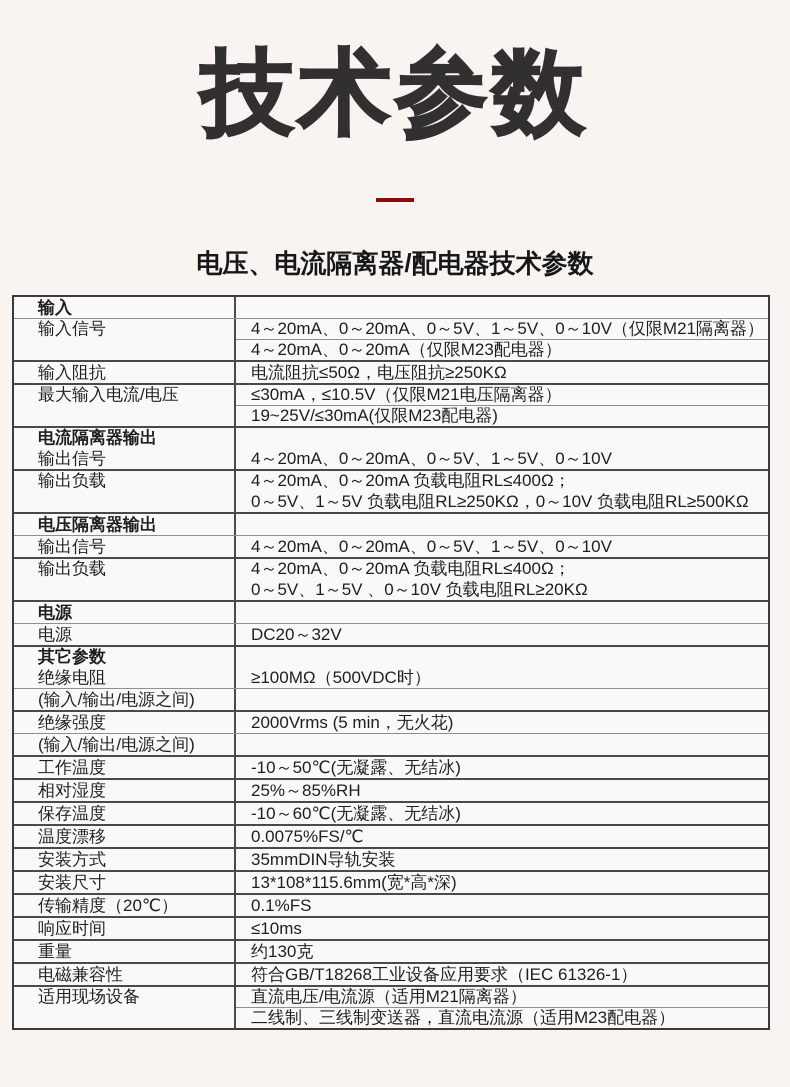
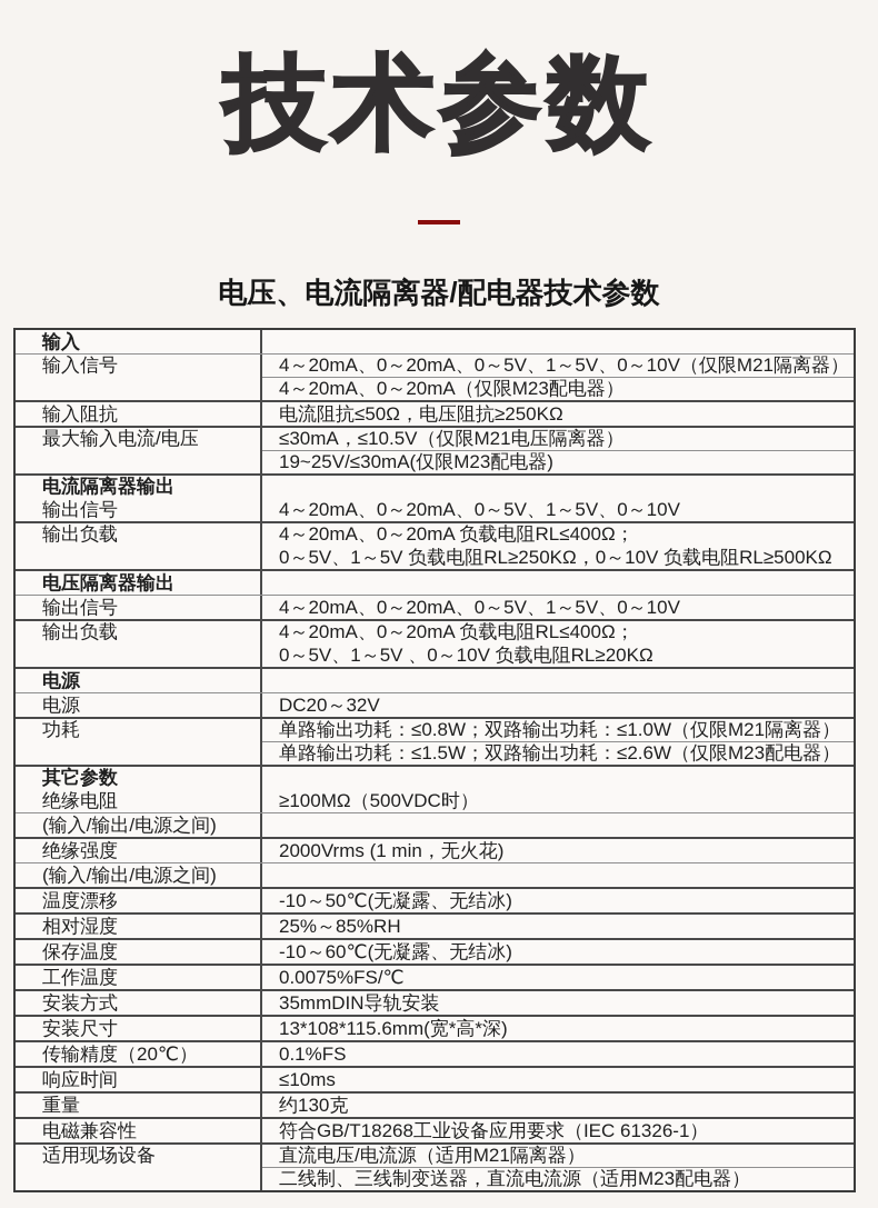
  技术参数
  电压、电流隔离器/配电器技术参数
  输入
  输入信号
  4～20mA、0～20mA、0～5V、1～5V、0～10V（仅限M21隔离器）
  4～20mA、0～20mA（仅限M23配电器）
  输入阻抗
  电流阻抗≤50Ω，电压阻抗≥250KΩ
  最大输入电流/电压
  ≤30mA，≤10.5V（仅限M21电压隔离器）
  19~25V/≤30mA(仅限M23配电器)
  电流隔离器输出
  输出信号
  4～20mA、0～20mA、0～5V、1～5V、0～10V
  输出负载
  4～20mA、0～20mA 负载电阻RL≤400Ω；
  0～5V、1～5V 负载电阻RL≥250KΩ，0～10V 负载电阻RL≥500KΩ
  电压隔离器输出
  输出信号
  4～20mA、0～20mA、0～5V、1～5V、0～10V
  输出负载
  4～20mA、0～20mA 负载电阻RL≤400Ω；
  0～5V、1～5V 、0～10V 负载电阻RL≥20KΩ
  电源
  电源
  DC20～32V
+ 功耗
+ 单路输出功耗：≤0.8W；双路输出功耗：≤1.0W（仅限M21隔离器）
+ 单路输出功耗：≤1.5W；双路输出功耗：≤2.6W（仅限M23配电器）
  其它参数
  绝缘电阻
  ≥100MΩ（500VDC时）
  (输入/输出/电源之间)
  绝缘强度
- 2000Vrms (5 min，无火花)
+ 2000Vrms (1 min，无火花)
  (输入/输出/电源之间)
- 工作温度
+ 温度漂移
  -10～50℃(无凝露、无结冰)
  相对湿度
  25%～85%RH
  保存温度
  -10～60℃(无凝露、无结冰)
- 温度漂移
+ 工作温度
  0.0075%FS/℃
  安装方式
  35mmDIN导轨安装
  安装尺寸
  13*108*115.6mm(宽*高*深)
  传输精度（20℃）
  0.1%FS
  响应时间
  ≤10ms
  重量
  约130克
  电磁兼容性
  符合GB/T18268工业设备应用要求（IEC 61326-1）
  适用现场设备
  直流电压/电流源（适用M21隔离器）
  二线制、三线制变送器，直流电流源（适用M23配电器）
